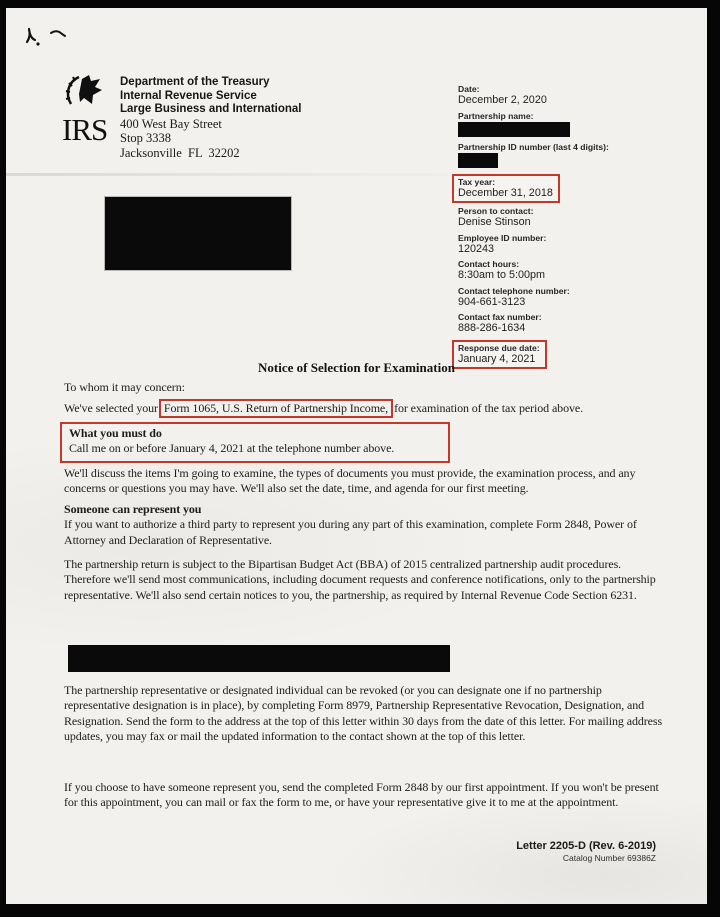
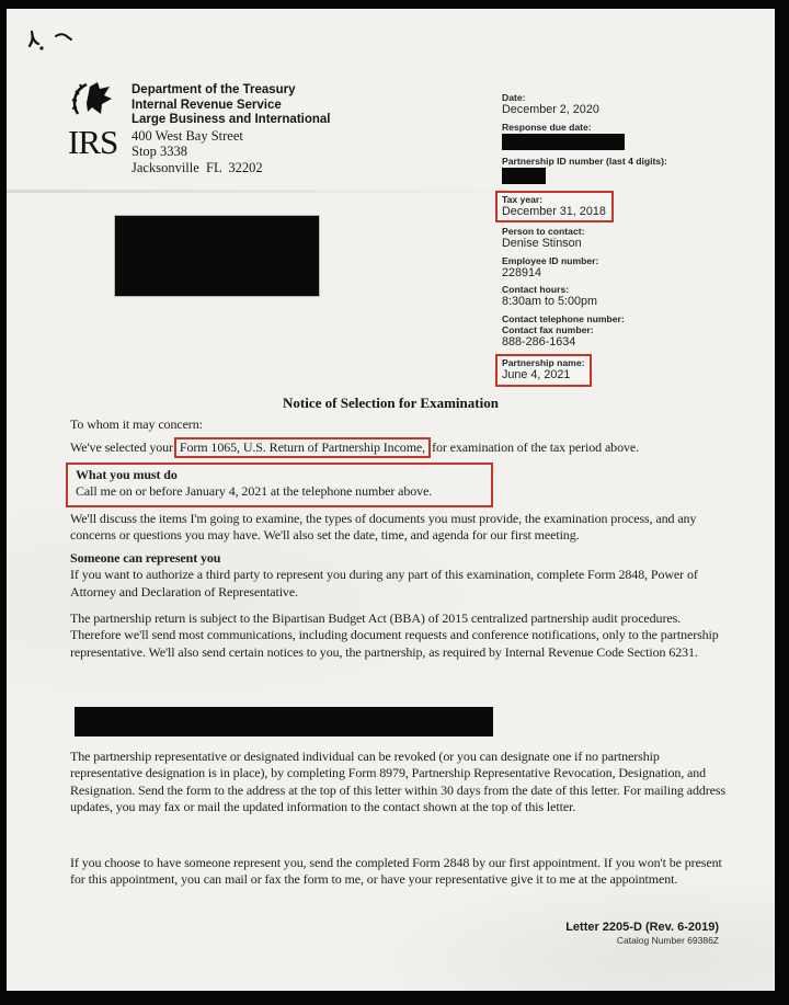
  IRS
  Department of the Treasury
  Internal Revenue Service
  Large Business and International
  400 West Bay Street
  Stop 3338
  Jacksonville FL 32202
  Date:
  December 2, 2020
- Partnership name:
+ Response due date:
  Partnership ID number (last 4 digits):
  Tax year:
  December 31, 2018
  Person to contact:
  Denise Stinson
  Employee ID number:
- 120243
+ 228914
  Contact hours:
  8:30am to 5:00pm
  Contact telephone number:
- 904-661-3123
  Contact fax number:
  888-286-1634
- Response due date:
+ Partnership name:
- January 4, 2021
+ June 4, 2021
  Notice of Selection for Examination
  To whom it may concern:
  We've selected your Form 1065, U.S. Return of Partnership Income, for examination of the tax period above.
  What you must do
  Call me on or before January 4, 2021 at the telephone number above.
  We'll discuss the items I'm going to examine, the types of documents you must provide, the examination process, and any concerns or questions you may have. We'll also set the date, time, and agenda for our first meeting.
  Someone can represent you
  If you want to authorize a third party to represent you during any part of this examination, complete Form 2848, Power of Attorney and Declaration of Representative.
  The partnership return is subject to the Bipartisan Budget Act (BBA) of 2015 centralized partnership audit procedures. Therefore we'll send most communications, including document requests and conference notifications, only to the partnership representative. We'll also send certain notices to you, the partnership, as required by Internal Revenue Code Section 6231.
  The partnership representative or designated individual can be revoked (or you can designate one if no partnership representative designation is in place), by completing Form 8979, Partnership Representative Revocation, Designation, and Resignation. Send the form to the address at the top of this letter within 30 days from the date of this letter. For mailing address updates, you may fax or mail the updated information to the contact shown at the top of this letter.
  If you choose to have someone represent you, send the completed Form 2848 by our first appointment. If you won't be present for this appointment, you can mail or fax the form to me, or have your representative give it to me at the appointment.
  Letter 2205-D (Rev. 6-2019)
  Catalog Number 69386Z
